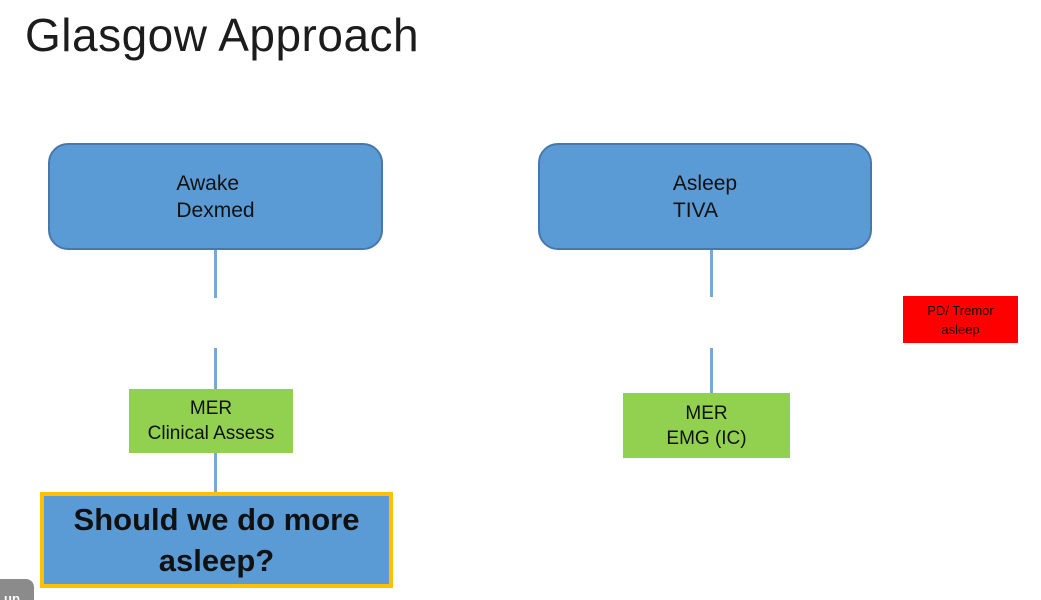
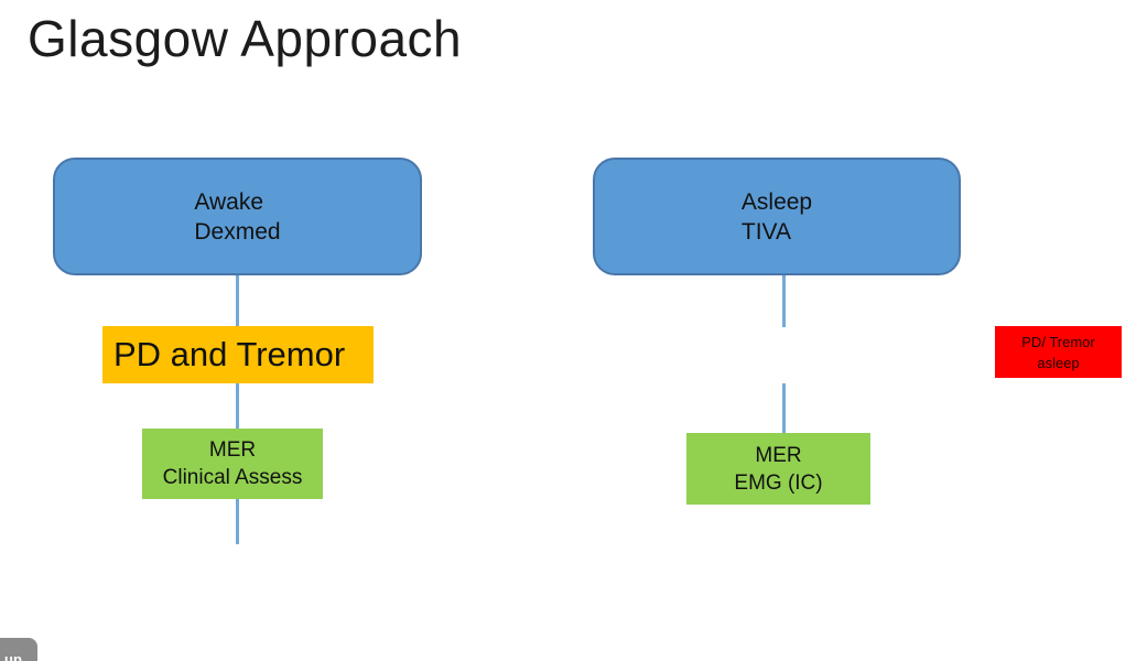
  Glasgow Approach
  Awake
  Dexmed
+ PD and Tremor
  MER
  Clinical Assess
- Should we do more
- asleep?
  Asleep
  TIVA
  MER
  EMG (IC)
  PD/ Tremor
  asleep
  up
